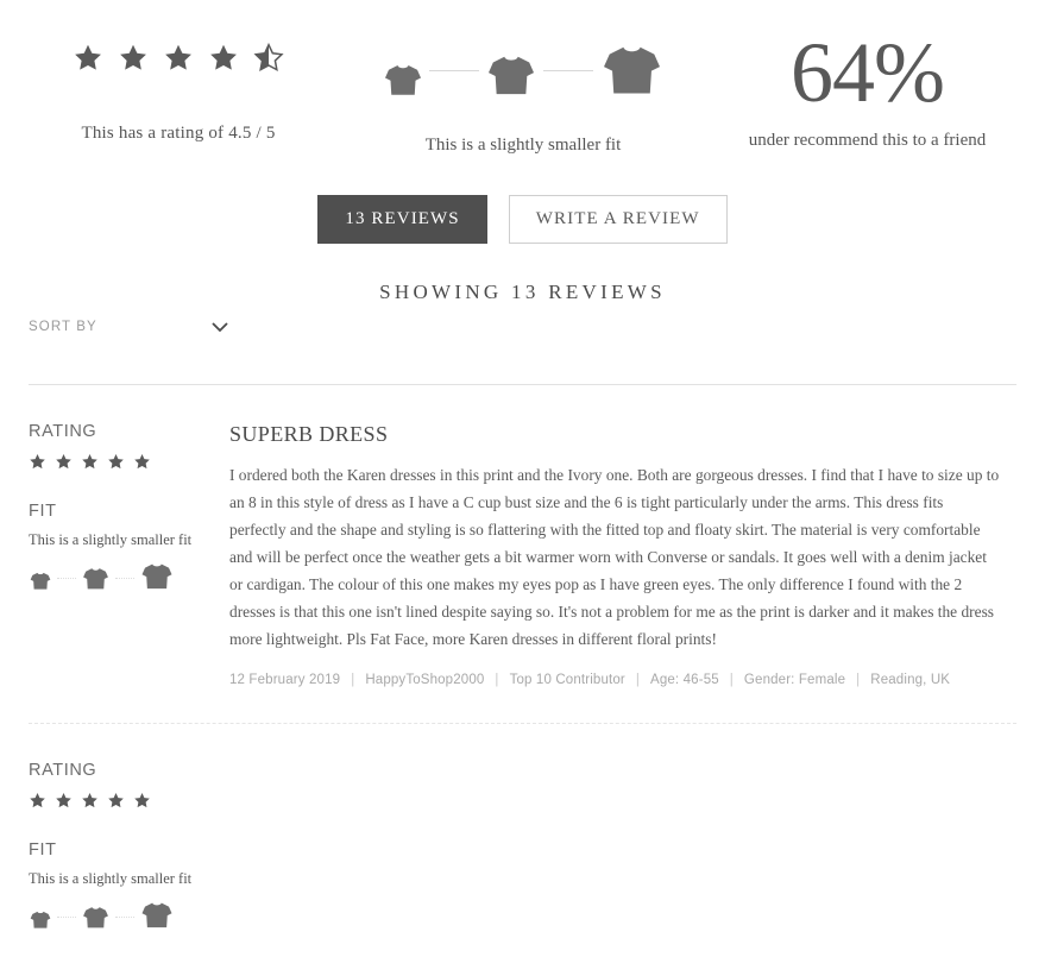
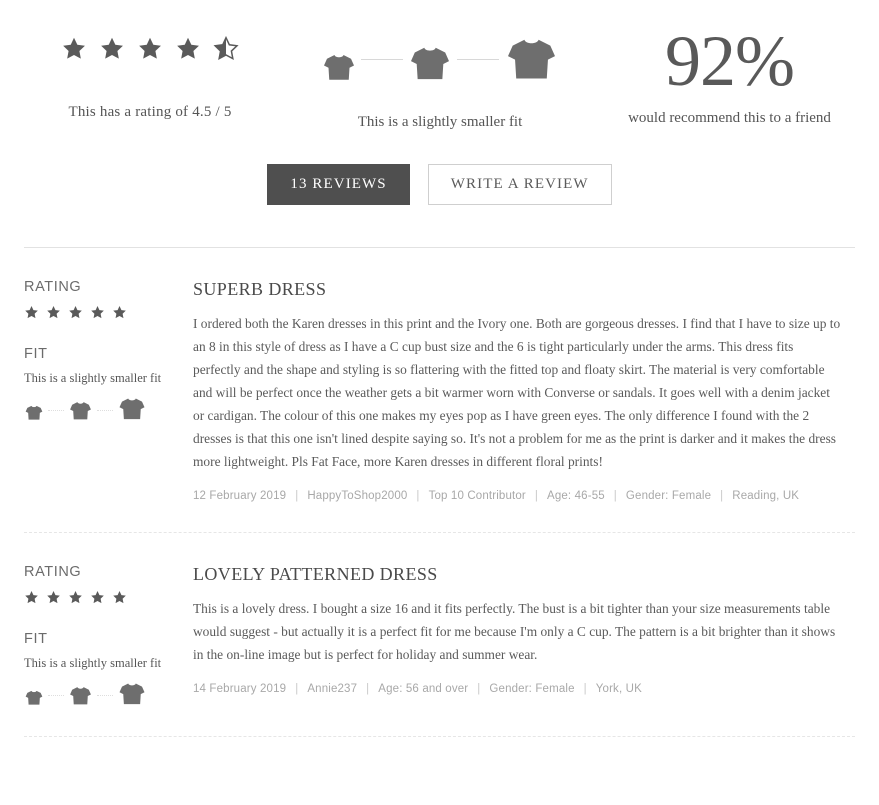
  This has a rating of 4.5 / 5
  This is a slightly smaller fit
- 64%
+ 92%
- under recommend this to a friend
+ would recommend this to a friend
  13 REVIEWS
  WRITE A REVIEW
- SHOWING 13 REVIEWS
- SORT BY
  RATING
  FIT
  This is a slightly smaller fit
  SUPERB DRESS
  I ordered both the Karen dresses in this print and the Ivory one. Both are gorgeous dresses. I find that I have to size up to an 8 in this style of dress as I have a C cup bust size and the 6 is tight particularly under the arms. This dress fits perfectly and the shape and styling is so flattering with the fitted top and floaty skirt. The material is very comfortable and will be perfect once the weather gets a bit warmer worn with Converse or sandals. It goes well with a denim jacket or cardigan. The colour of this one makes my eyes pop as I have green eyes. The only difference I found with the 2 dresses is that this one isn't lined despite saying so. It's not a problem for me as the print is darker and it makes the dress more lightweight. Pls Fat Face, more Karen dresses in different floral prints!
  12 February 2019 | HappyToShop2000 | Top 10 Contributor | Age: 46-55 | Gender: Female | Reading, UK
  RATING
  FIT
  This is a slightly smaller fit
+ LOVELY PATTERNED DRESS
+ This is a lovely dress. I bought a size 16 and it fits perfectly. The bust is a bit tighter than your size measurements table would suggest - but actually it is a perfect fit for me because I'm only a C cup. The pattern is a bit brighter than it shows in the on-line image but is perfect for holiday and summer wear.
+ 14 February 2019 | Annie237 | Age: 56 and over | Gender: Female | York, UK
